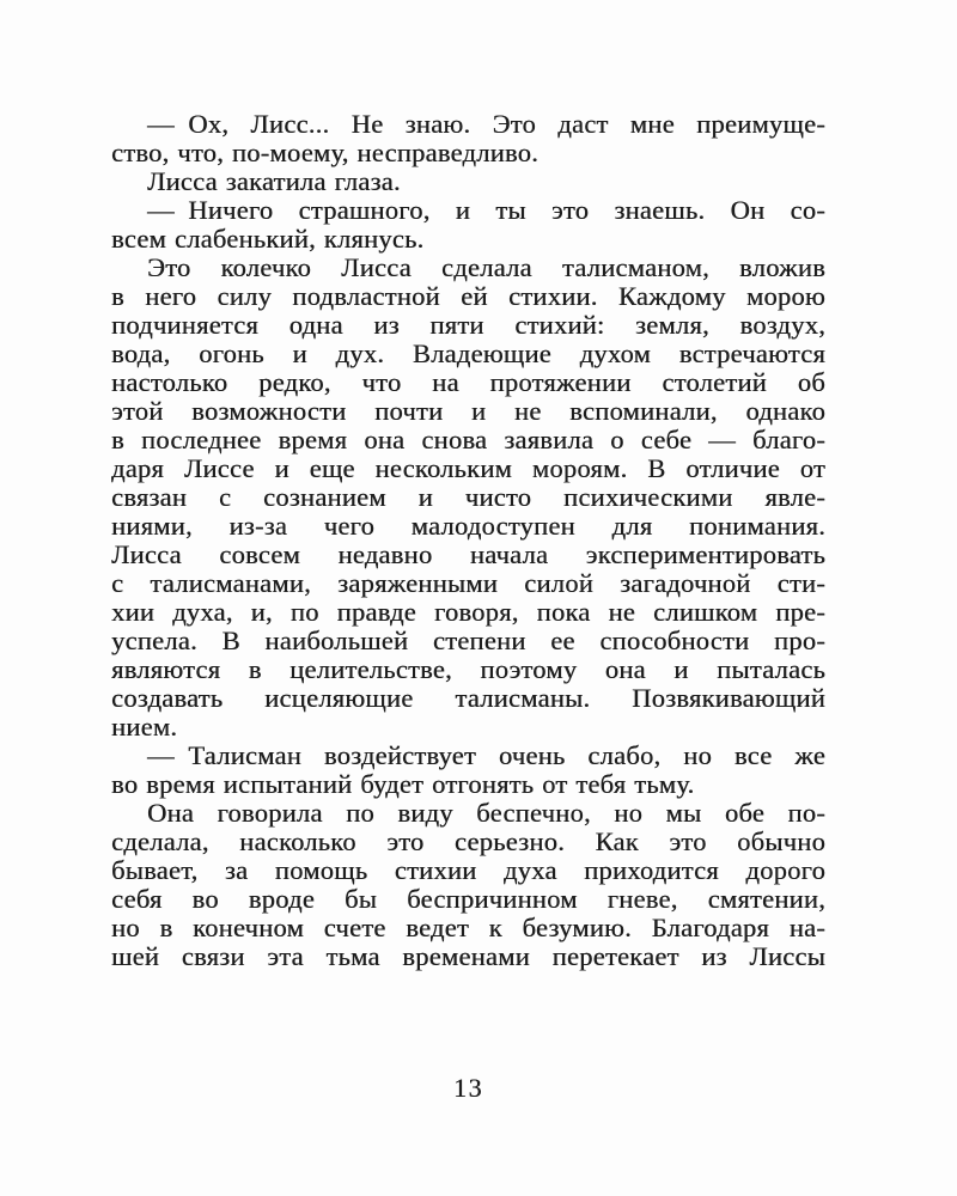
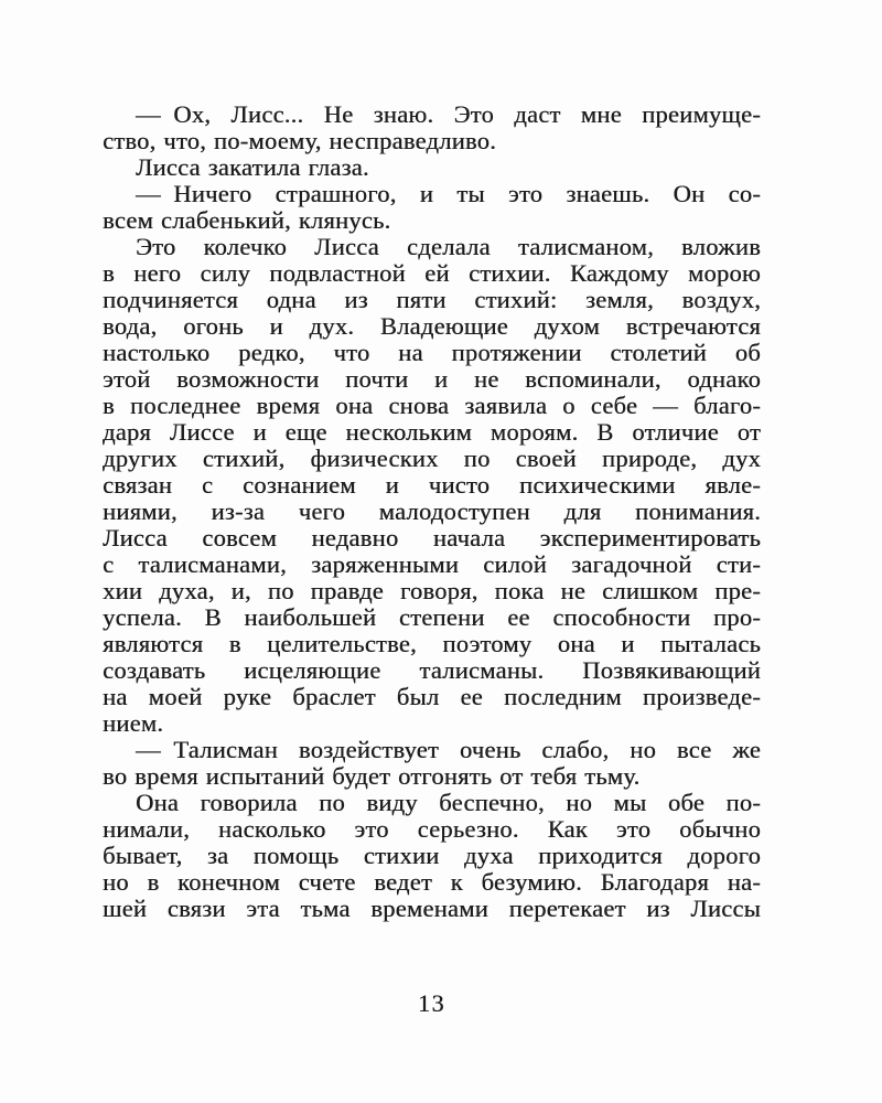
  — Ох, Лисс... Не знаю. Это даст мне преимуще-
  ство, что, по-моему, несправедливо.
  Лисса закатила глаза.
  — Ничего страшного, и ты это знаешь. Он со-
  всем слабенький, клянусь.
  Это колечко Лисса сделала талисманом, вложив
  в него силу подвластной ей стихии. Каждому морою
  подчиняется одна из пяти стихий: земля, воздух,
  вода, огонь и дух. Владеющие духом встречаются
  настолько редко, что на протяжении столетий об
  этой возможности почти и не вспоминали, однако
  в последнее время она снова заявила о себе — благо-
  даря Лиссе и еще нескольким мороям. В отличие от
+ других стихий, физических по своей природе, дух
  связан с сознанием и чисто психическими явле-
  ниями, из-за чего малодоступен для понимания.
  Лисса совсем недавно начала экспериментировать
  с талисманами, заряженными силой загадочной сти-
  хии духа, и, по правде говоря, пока не слишком пре-
  успела. В наибольшей степени ее способности про-
  являются в целительстве, поэтому она и пыталась
  создавать исцеляющие талисманы. Позвякивающий
+ на моей руке браслет был ее последним произведе-
  нием.
  — Талисман воздействует очень слабо, но все же
  во время испытаний будет отгонять от тебя тьму.
  Она говорила по виду беспечно, но мы обе по-
- сделала, насколько это серьезно. Как это обычно
+ нимали, насколько это серьезно. Как это обычно
  бывает, за помощь стихии духа приходится дорого
- себя во вроде бы беспричинном гневе, смятении,
  но в конечном счете ведет к безумию. Благодаря на-
  шей связи эта тьма временами перетекает из Лиссы
  13
